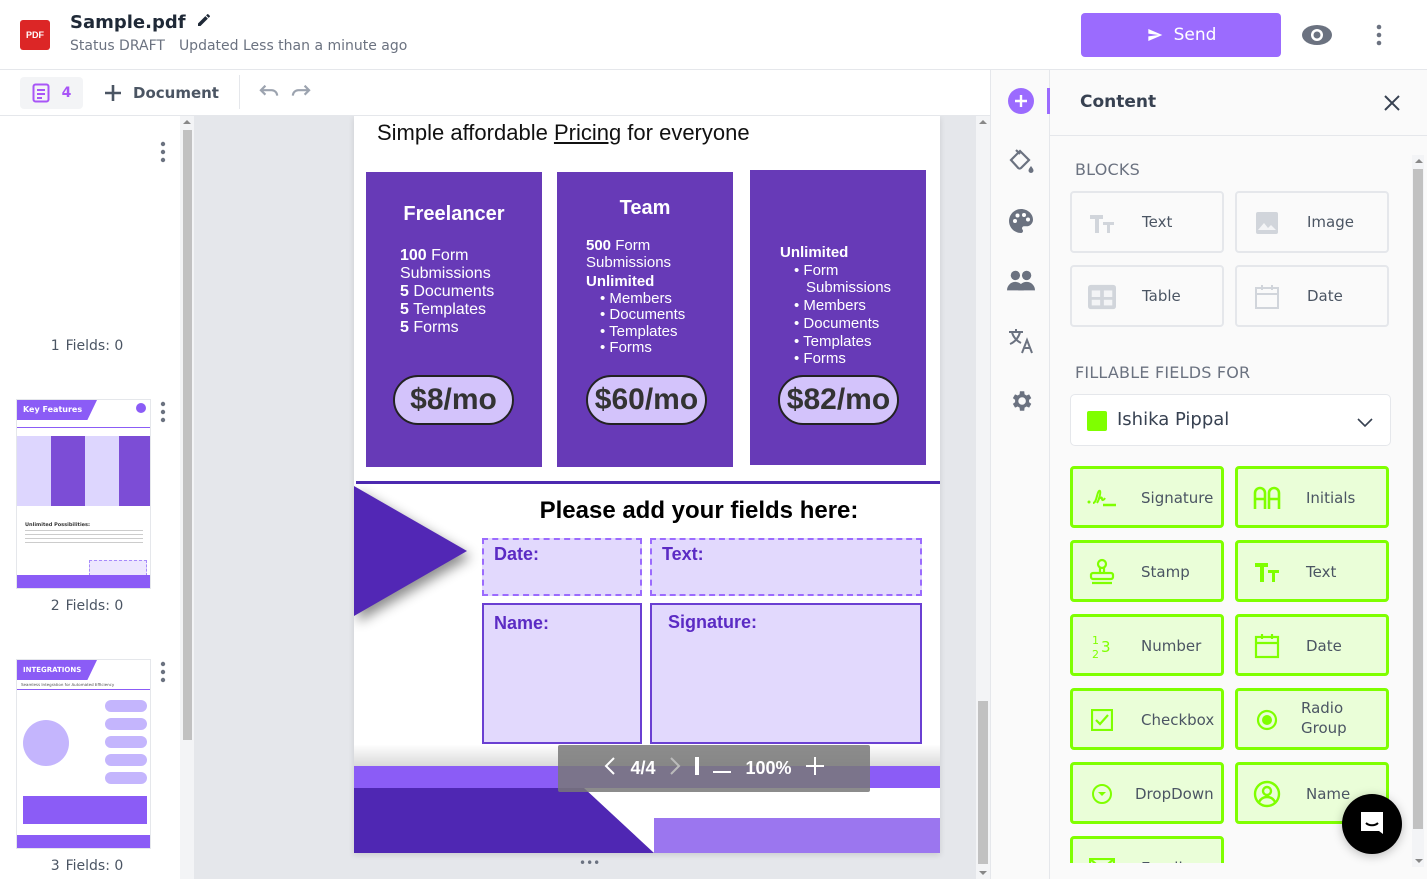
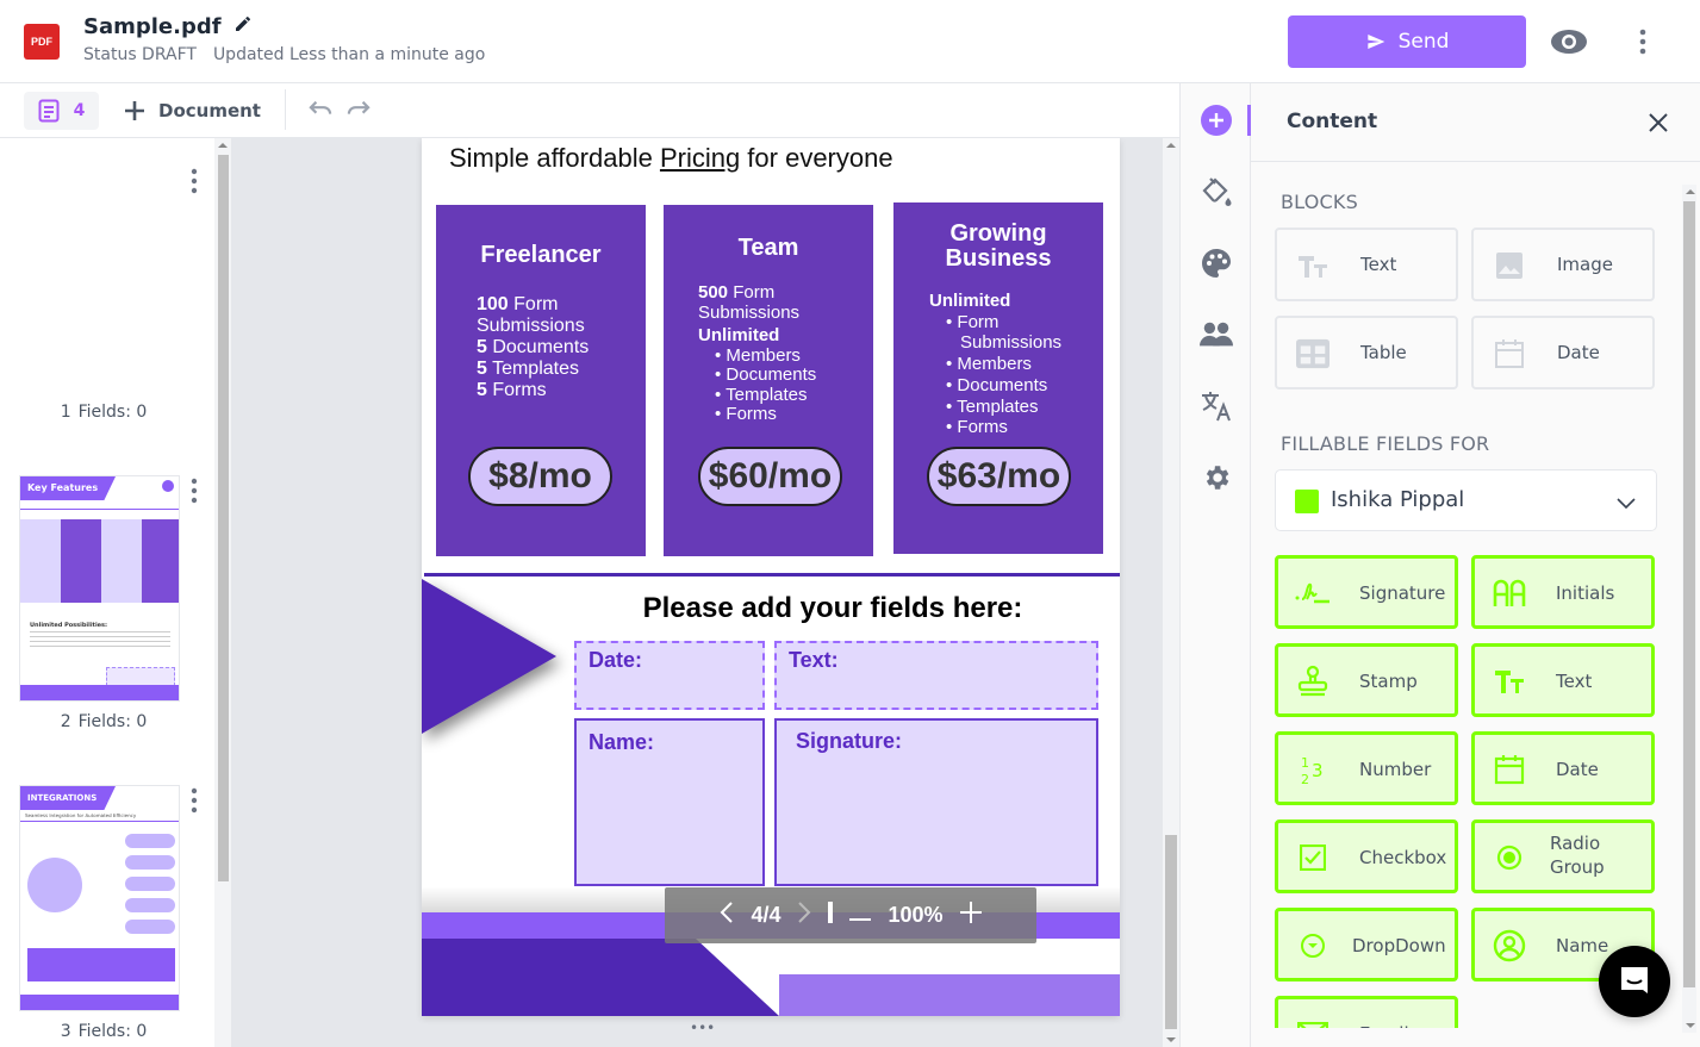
  PDF
  Sample.pdf
  Status DRAFT
  Updated Less than a minute ago
  Send
  4
  Document
  1 Fields: 0
  Key Features
  2 Fields: 0
  INTEGRATIONS
  3 Fields: 0
  Simple affordable Pricing for everyone
  Freelancer
  100 Form
  Submissions
  5 Documents
  5 Templates
  5 Forms
  $8/mo
  Team
  500 Form
  Submissions
  Unlimited
  Members
  Documents
  Templates
  Forms
  $60/mo
+ Growing Business
  Unlimited
  Form Submissions
  Members
  Documents
  Templates
  Forms
- $82/mo
+ $63/mo
  Please add your fields here:
  Date:
  Text:
  Name:
  Signature:
  4/4
  100%
  •••
  Content
  BLOCKS
  Text
  Image
  Table
  Date
  FILLABLE FIELDS FOR
  Ishika Pippal
  Signature
  Initials
  Stamp
  Text
  1
  2
  3
  Number
  Date
  Checkbox
  Radio
  Group
  DropDown
  Name
